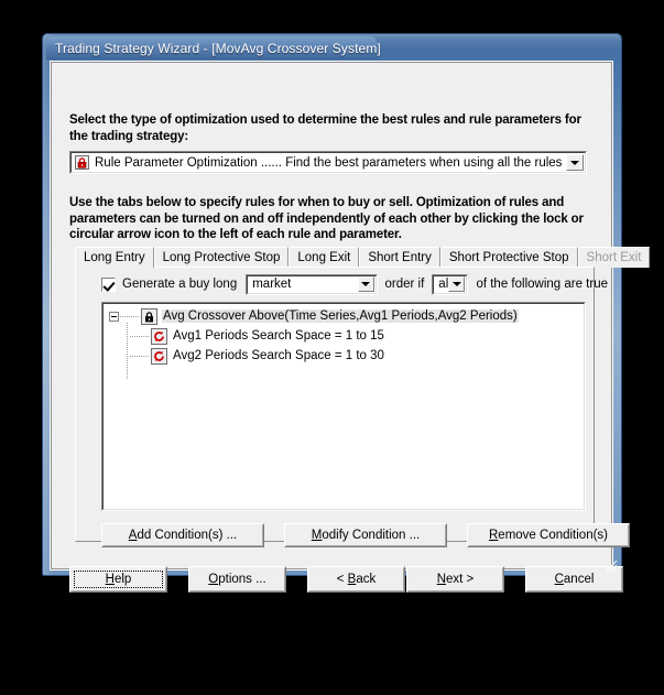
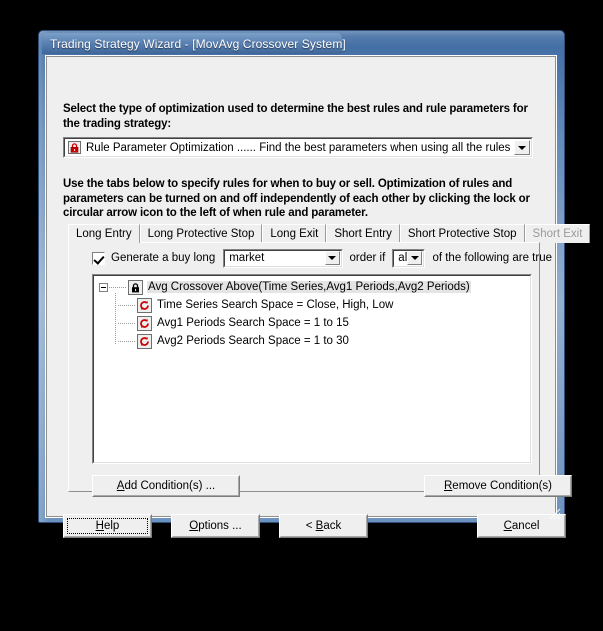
  Trading Strategy Wizard - [MovAvg Crossover System]
  Select the type of optimization used to determine the best rules and rule parameters for the trading strategy:
  Rule Parameter Optimization ...... Find the best parameters when using all the rules
- Use the tabs below to specify rules for when to buy or sell. Optimization of rules and parameters can be turned on and off independently of each other by clicking the lock or circular arrow icon to the left of each rule and parameter.
+ Use the tabs below to specify rules for when to buy or sell. Optimization of rules and parameters can be turned on and off independently of each other by clicking the lock or circular arrow icon to the left of when rule and parameter.
  Long Entry
  Long Protective Stop
  Long Exit
  Short Entry
  Short Protective Stop
  Short Exit
  Generate a buy long
  market
  order if
  of the following are true
  Avg Crossover Above(Time Series,Avg1 Periods,Avg2 Periods)
+ Time Series Search Space = Close, High, Low
  Avg1 Periods Search Space = 1 to 15
  Avg2 Periods Search Space = 1 to 30
  Add Condition(s) ...
- Modify Condition ...
  Remove Condition(s)
  Help
  Options ...
  < Back
- Next >
  Cancel
